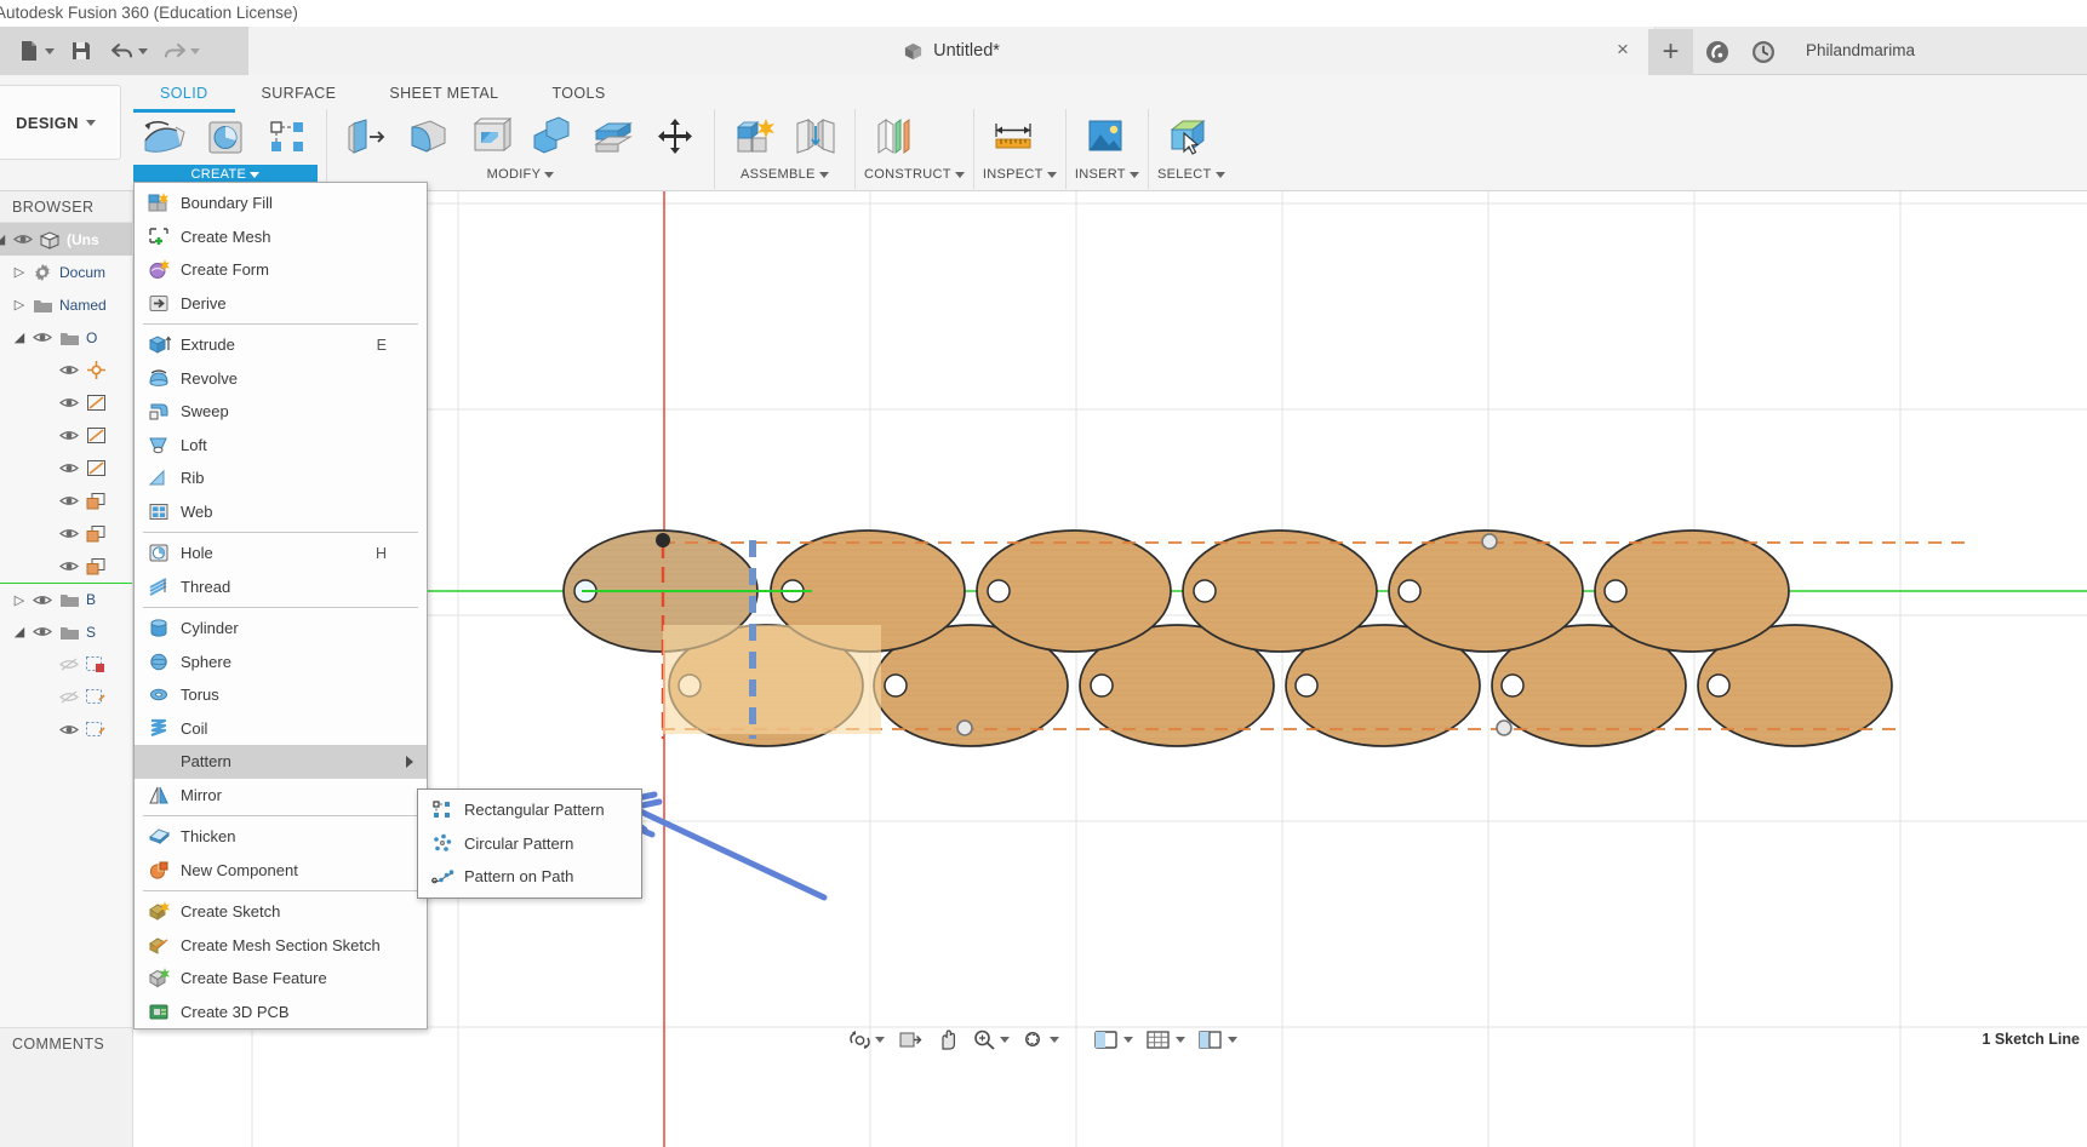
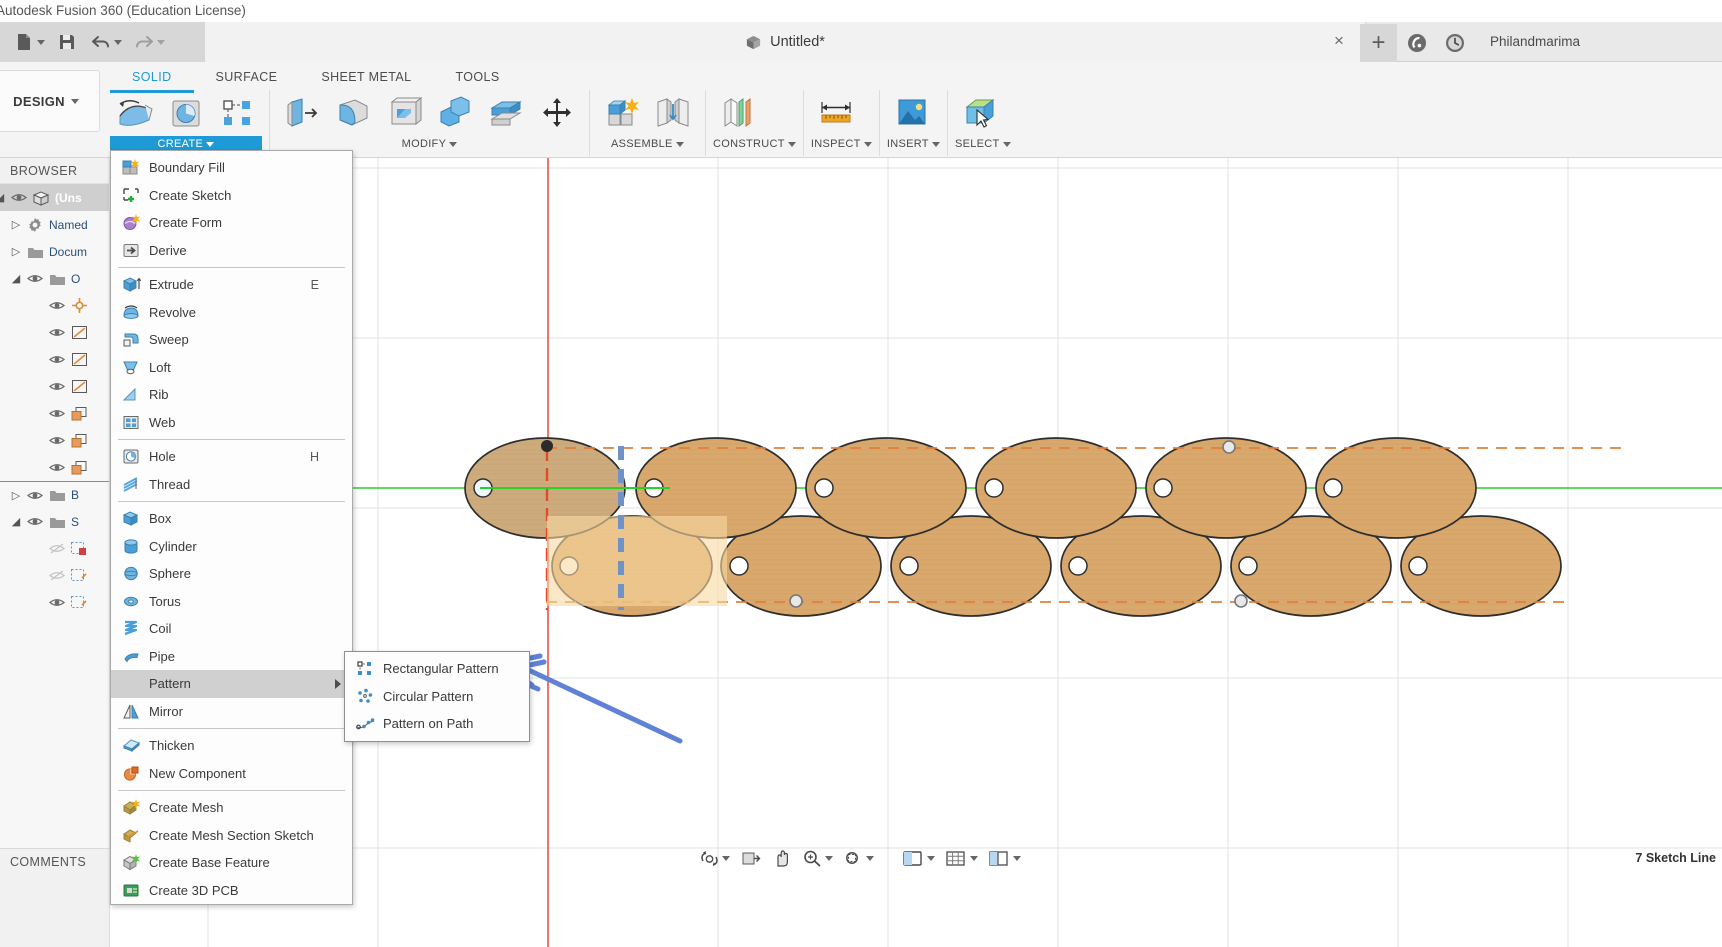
  Autodesk Fusion 360 (Education License)
  Untitled*
  ×
  +
  Philandmarima
  DESIGN
  SOLID
  SURFACE
  SHEET METAL
  TOOLS
  CREATE
  MODIFY
  ASSEMBLE
  CONSTRUCT
  INSPECT
  INSERT
  SELECT
  BROWSER
  ◢
  (Uns
  ▷
- Docum
+ Named
  ▷
- Named
+ Docum
  ◢
  O
  ▷
  B
  ◢
  S
  Boundary Fill
- Create Mesh
+ Create Sketch
  Create Form
  Derive
  Extrude
  E
  Revolve
  Sweep
  Loft
  Rib
  Web
  Hole
  H
  Thread
+ Box
  Cylinder
  Sphere
  Torus
  Coil
+ Pipe
  Pattern
  Mirror
  Thicken
  New Component
- Create Sketch
+ Create Mesh
  Create Mesh Section Sketch
  Create Base Feature
  Create 3D PCB
  Rectangular Pattern
  Circular Pattern
  Pattern on Path
  COMMENTS
- 1 Sketch Line
+ 7 Sketch Line
